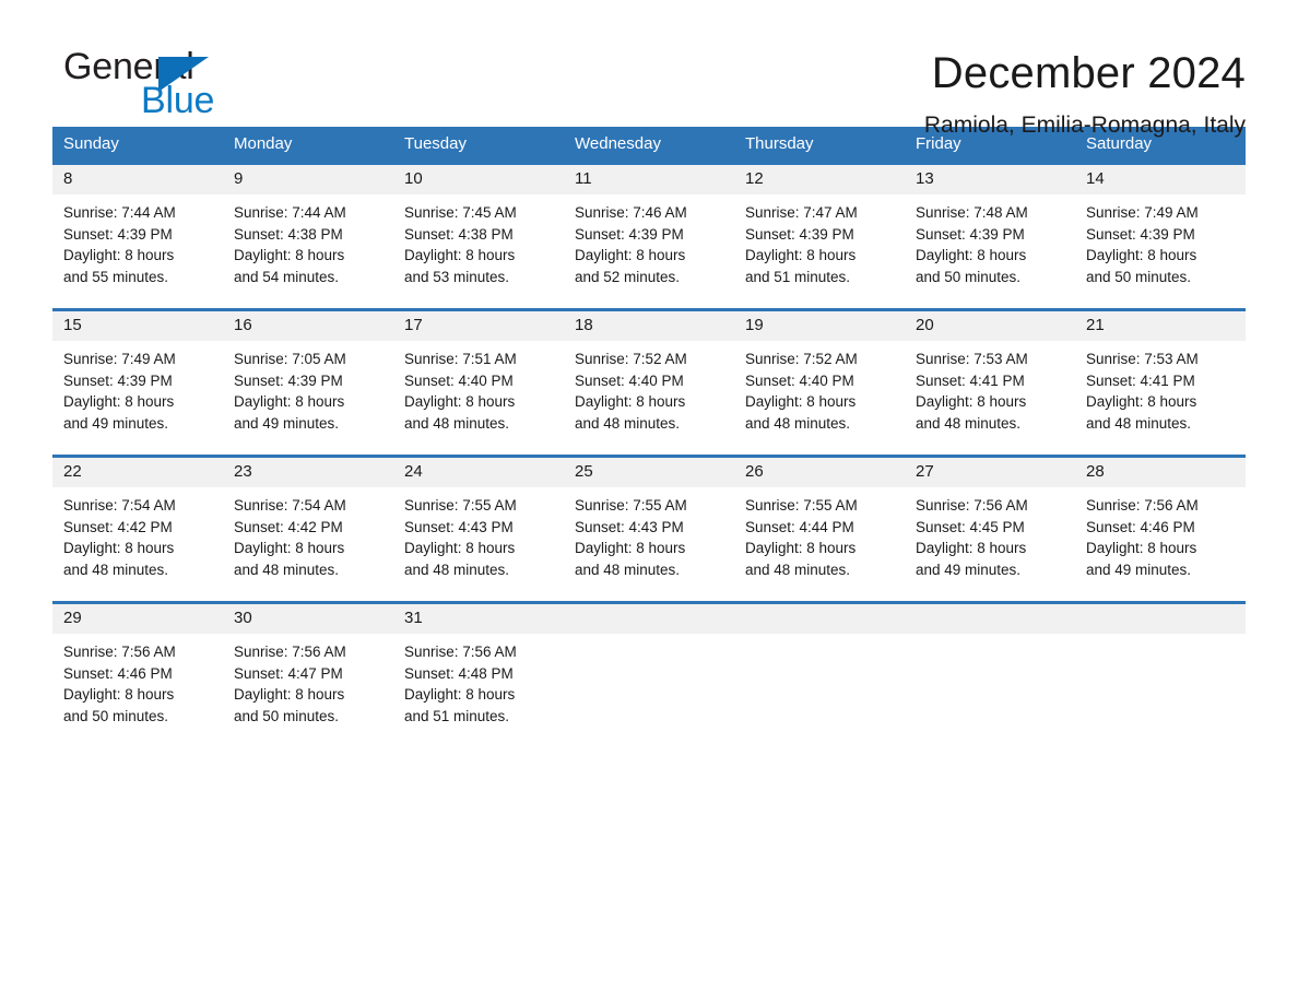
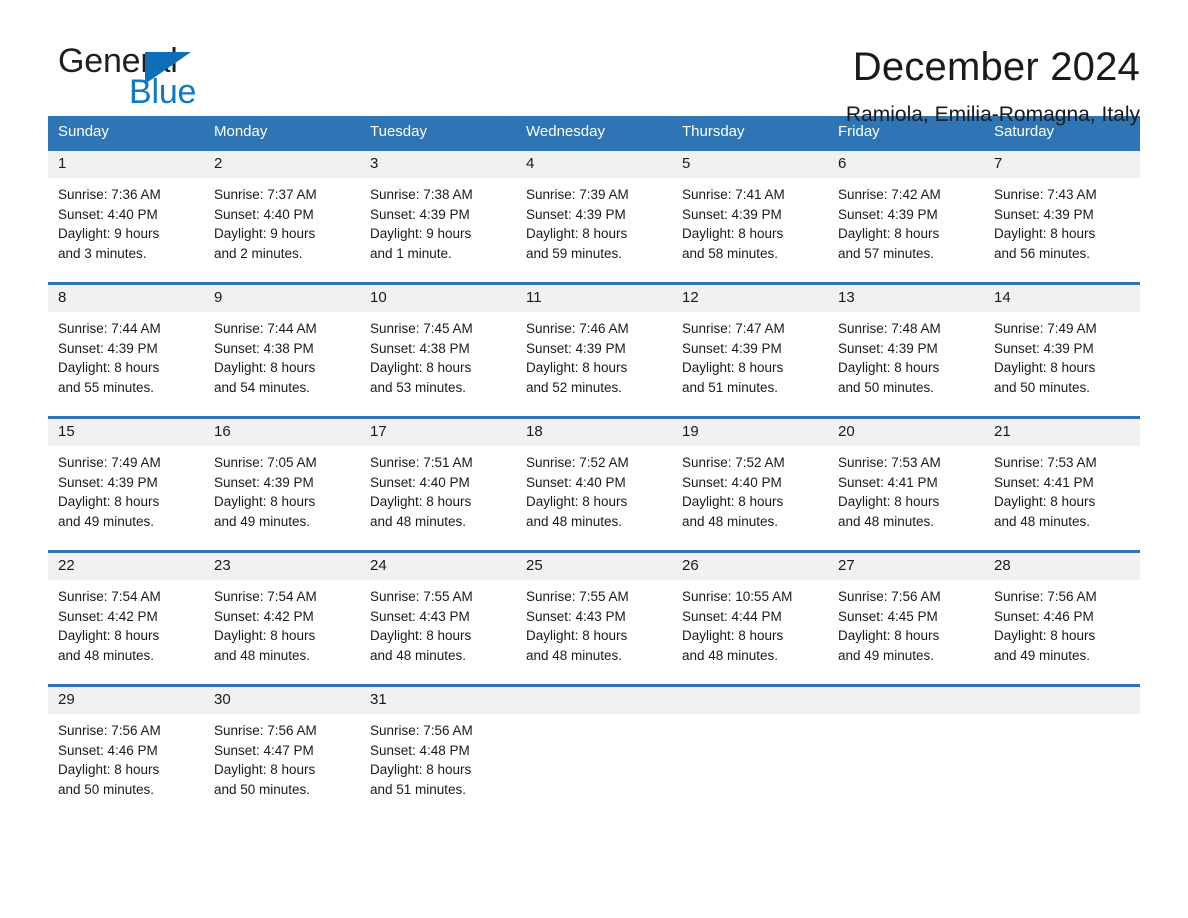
  General
  Blue
  December 2024
  Ramiola, Emilia-Romagna, Italy
  Sunday	Monday	Tuesday	Wednesday	Thursday	Friday	Saturday
+ 1Sunrise: 7:36 AM Sunset: 4:40 PM Daylight: 9 hours and 3 minutes.	2Sunrise: 7:37 AM Sunset: 4:40 PM Daylight: 9 hours and 2 minutes.	3Sunrise: 7:38 AM Sunset: 4:39 PM Daylight: 9 hours and 1 minute.	4Sunrise: 7:39 AM Sunset: 4:39 PM Daylight: 8 hours and 59 minutes.	5Sunrise: 7:41 AM Sunset: 4:39 PM Daylight: 8 hours and 58 minutes.	6Sunrise: 7:42 AM Sunset: 4:39 PM Daylight: 8 hours and 57 minutes.	7Sunrise: 7:43 AM Sunset: 4:39 PM Daylight: 8 hours and 56 minutes.
  8Sunrise: 7:44 AM Sunset: 4:39 PM Daylight: 8 hours and 55 minutes.	9Sunrise: 7:44 AM Sunset: 4:38 PM Daylight: 8 hours and 54 minutes.	10Sunrise: 7:45 AM Sunset: 4:38 PM Daylight: 8 hours and 53 minutes.	11Sunrise: 7:46 AM Sunset: 4:39 PM Daylight: 8 hours and 52 minutes.	12Sunrise: 7:47 AM Sunset: 4:39 PM Daylight: 8 hours and 51 minutes.	13Sunrise: 7:48 AM Sunset: 4:39 PM Daylight: 8 hours and 50 minutes.	14Sunrise: 7:49 AM Sunset: 4:39 PM Daylight: 8 hours and 50 minutes.
  15Sunrise: 7:49 AM Sunset: 4:39 PM Daylight: 8 hours and 49 minutes.	16Sunrise: 7:05 AM Sunset: 4:39 PM Daylight: 8 hours and 49 minutes.	17Sunrise: 7:51 AM Sunset: 4:40 PM Daylight: 8 hours and 48 minutes.	18Sunrise: 7:52 AM Sunset: 4:40 PM Daylight: 8 hours and 48 minutes.	19Sunrise: 7:52 AM Sunset: 4:40 PM Daylight: 8 hours and 48 minutes.	20Sunrise: 7:53 AM Sunset: 4:41 PM Daylight: 8 hours and 48 minutes.	21Sunrise: 7:53 AM Sunset: 4:41 PM Daylight: 8 hours and 48 minutes.
- 22Sunrise: 7:54 AM Sunset: 4:42 PM Daylight: 8 hours and 48 minutes.	23Sunrise: 7:54 AM Sunset: 4:42 PM Daylight: 8 hours and 48 minutes.	24Sunrise: 7:55 AM Sunset: 4:43 PM Daylight: 8 hours and 48 minutes.	25Sunrise: 7:55 AM Sunset: 4:43 PM Daylight: 8 hours and 48 minutes.	26Sunrise: 7:55 AM Sunset: 4:44 PM Daylight: 8 hours and 48 minutes.	27Sunrise: 7:56 AM Sunset: 4:45 PM Daylight: 8 hours and 49 minutes.	28Sunrise: 7:56 AM Sunset: 4:46 PM Daylight: 8 hours and 49 minutes.
+ 22Sunrise: 7:54 AM Sunset: 4:42 PM Daylight: 8 hours and 48 minutes.	23Sunrise: 7:54 AM Sunset: 4:42 PM Daylight: 8 hours and 48 minutes.	24Sunrise: 7:55 AM Sunset: 4:43 PM Daylight: 8 hours and 48 minutes.	25Sunrise: 7:55 AM Sunset: 4:43 PM Daylight: 8 hours and 48 minutes.	26Sunrise: 10:55 AM Sunset: 4:44 PM Daylight: 8 hours and 48 minutes.	27Sunrise: 7:56 AM Sunset: 4:45 PM Daylight: 8 hours and 49 minutes.	28Sunrise: 7:56 AM Sunset: 4:46 PM Daylight: 8 hours and 49 minutes.
  29Sunrise: 7:56 AM Sunset: 4:46 PM Daylight: 8 hours and 50 minutes.	30Sunrise: 7:56 AM Sunset: 4:47 PM Daylight: 8 hours and 50 minutes.	31Sunrise: 7:56 AM Sunset: 4:48 PM Daylight: 8 hours and 51 minutes.
